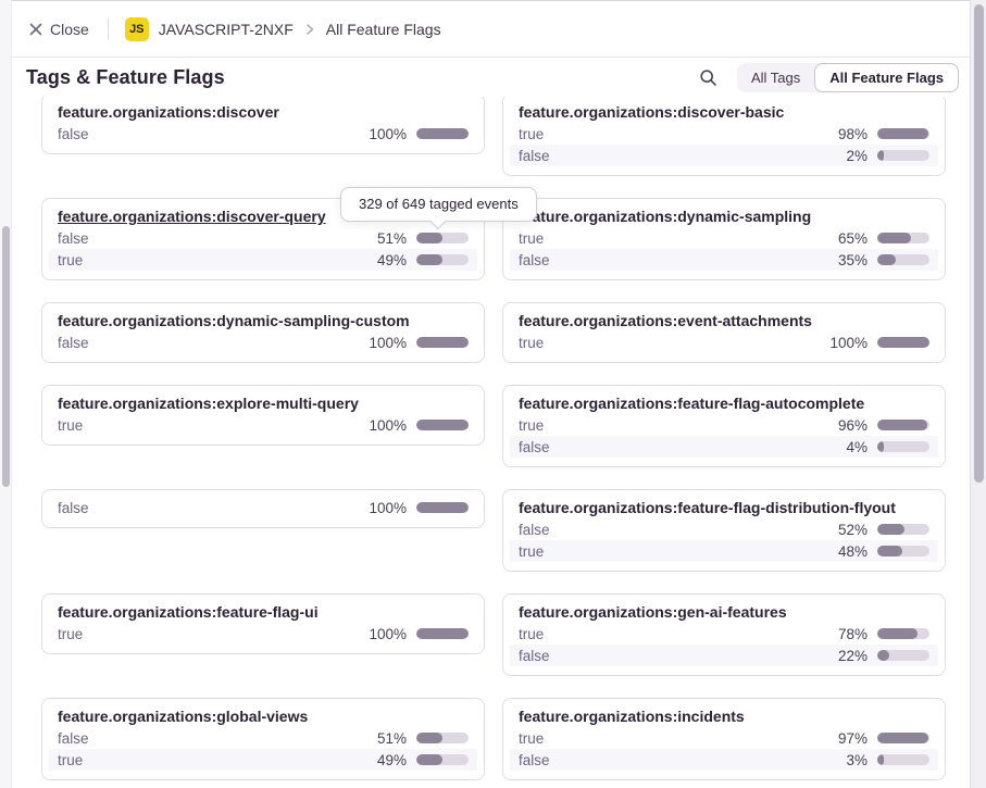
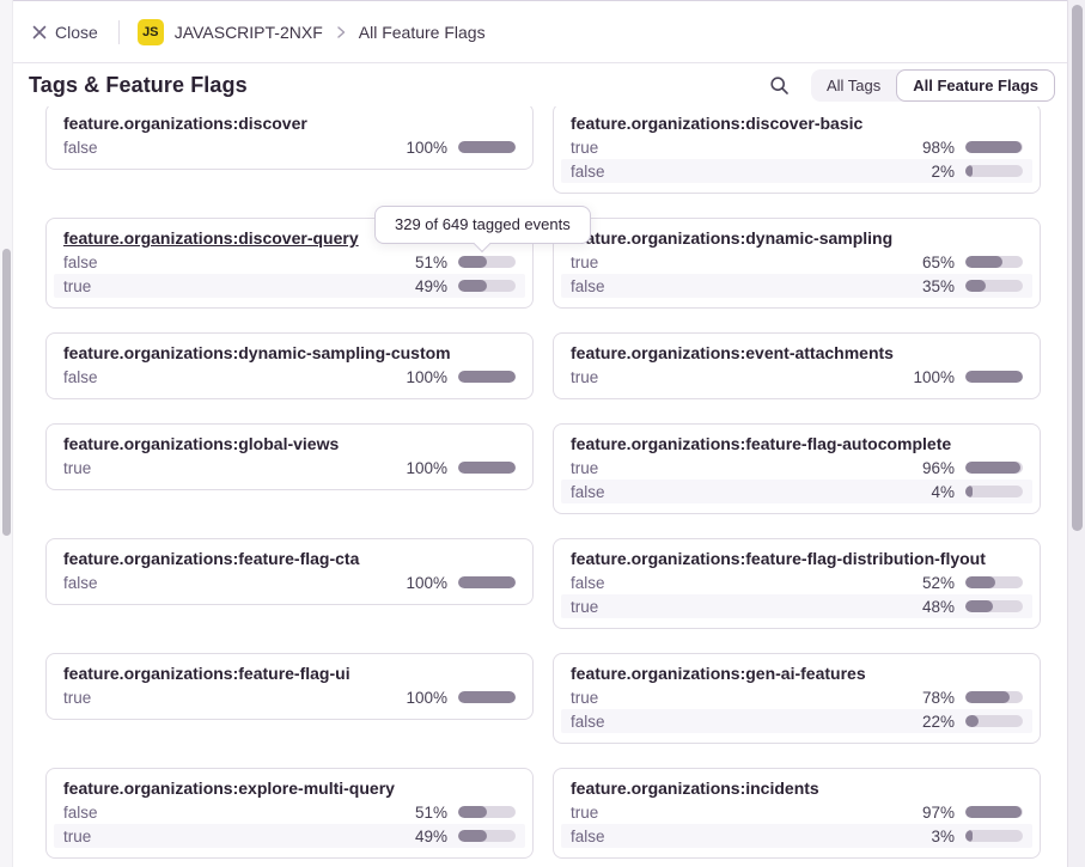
  Close
  JS
  JAVASCRIPT-2NXF
  All Feature Flags
  Tags & Feature Flags
  All Tags
  All Feature Flags
  feature.organizations:discover
  false
  100%
  feature.organizations:discover-basic
  true
  98%
  false
  2%
  feature.organizations:discover-query
  false
  51%
  true
  49%
  ture.organizations:dynamic-sampling
  true
  65%
  false
  35%
  feature.organizations:dynamic-sampling-custom
  false
  100%
  feature.organizations:event-attachments
  true
  100%
- feature.organizations:explore-multi-query
+ feature.organizations:global-views
  true
  100%
  feature.organizations:feature-flag-autocomplete
  true
  96%
  false
  4%
+ feature.organizations:feature-flag-cta
  false
  100%
  feature.organizations:feature-flag-distribution-flyout
  false
  52%
  true
  48%
  feature.organizations:feature-flag-ui
  true
  100%
  feature.organizations:gen-ai-features
  true
  78%
  false
  22%
- feature.organizations:global-views
+ feature.organizations:explore-multi-query
  false
  51%
  true
  49%
  feature.organizations:incidents
  true
  97%
  false
  3%
  329 of 649 tagged events
